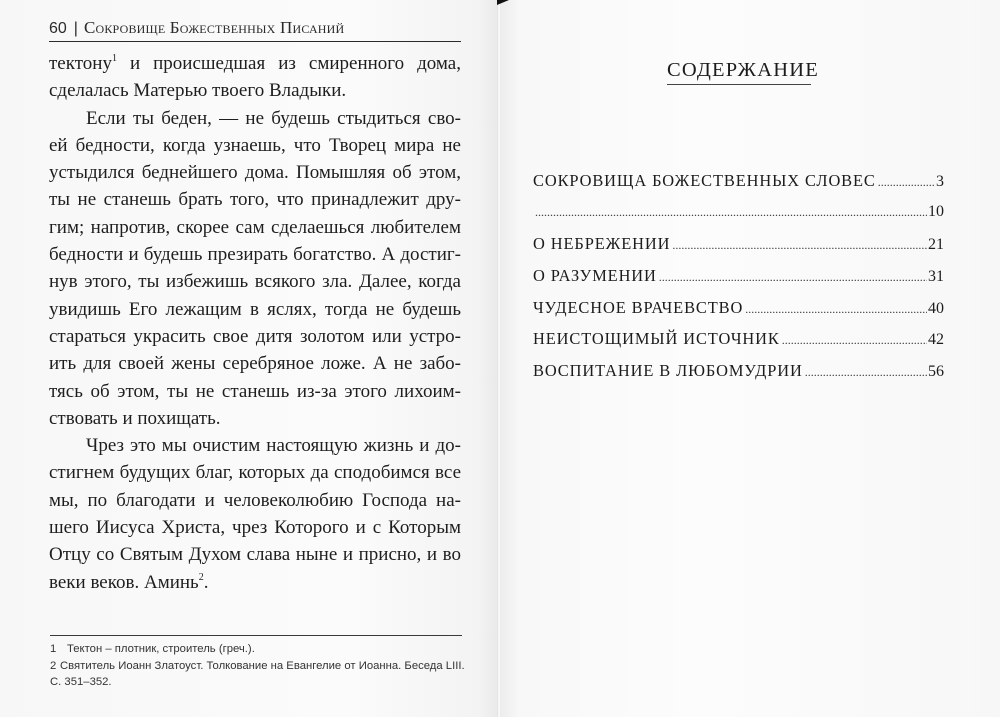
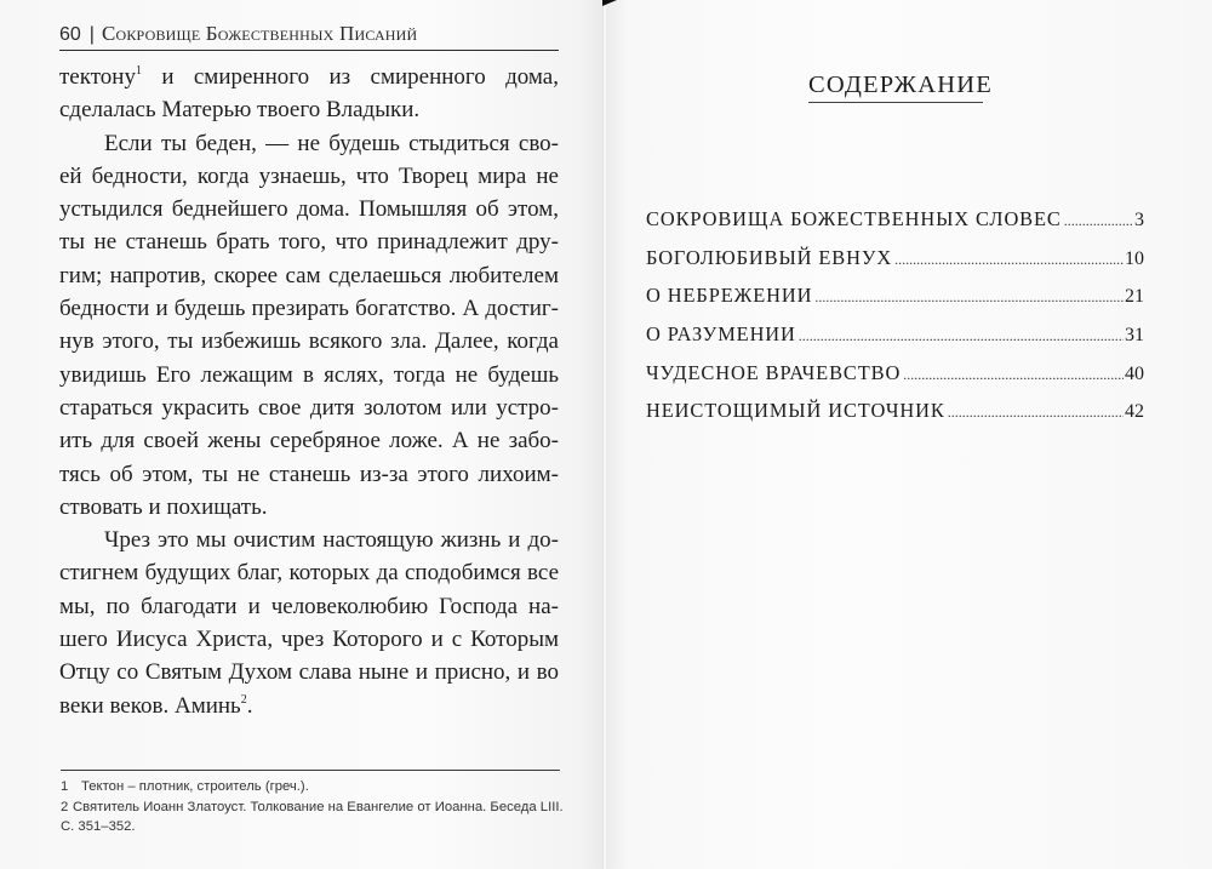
  60 | Сокровище Божественных Писаний
- тектону1 и происшедшая из смиренного дома,
+ тектону1 и смиренного из смиренного дома,
  сделалась Матерью твоего Владыки.
  Если ты беден, — не будешь стыдиться сво-
  ей бедности, когда узнаешь, что Творец мира не
  устыдился беднейшего дома. Помышляя об этом,
  ты не станешь брать того, что принадлежит дру-
  гим; напротив, скорее сам сделаешься любителем
  бедности и будешь презирать богатство. А достиг-
  нув этого, ты избежишь всякого зла. Далее, когда
  увидишь Его лежащим в яслях, тогда не будешь
  стараться украсить свое дитя золотом или устро-
  ить для своей жены серебряное ложе. А не забо-
  тясь об этом, ты не станешь из-за этого лихоим-
  ствовать и похищать.
  Чрез это мы очистим настоящую жизнь и до-
  стигнем будущих благ, которых да сподобимся все
  мы, по благодати и человеколюбию Господа на-
  шего Иисуса Христа, чрез Которого и с Которым
  Отцу со Святым Духом слава ныне и присно, и во
  веки веков. Аминь2.
  1 Тектон – плотник, строитель (греч.).
  2 Святитель Иоанн Златоуст. Толкование на Евангелие от Иоанна. Беседа LIII.
  С. 351–352.
  СОДЕРЖАНИЕ
  СОКРОВИЩА БОЖЕСТВЕННЫХ СЛОВЕС
  3
+ БОГОЛЮБИВЫЙ ЕВНУХ
  10
  О НЕБРЕЖЕНИИ
  21
  О РАЗУМЕНИИ
  31
  ЧУДЕСНОЕ ВРАЧЕВСТВО
  40
  НЕИСТОЩИМЫЙ ИСТОЧНИК
  42
- ВОСПИТАНИЕ В ЛЮБОМУДРИИ
- 56
